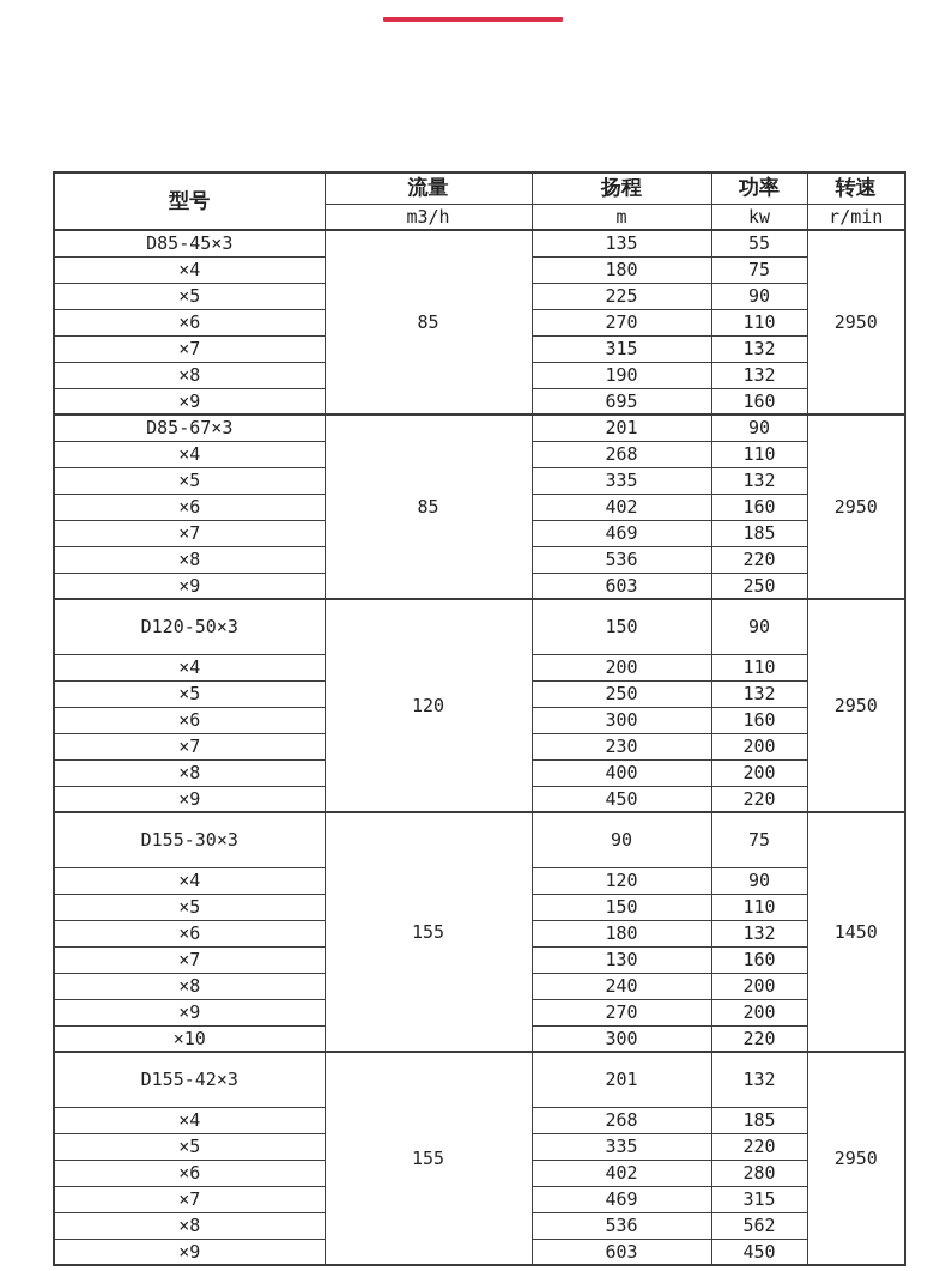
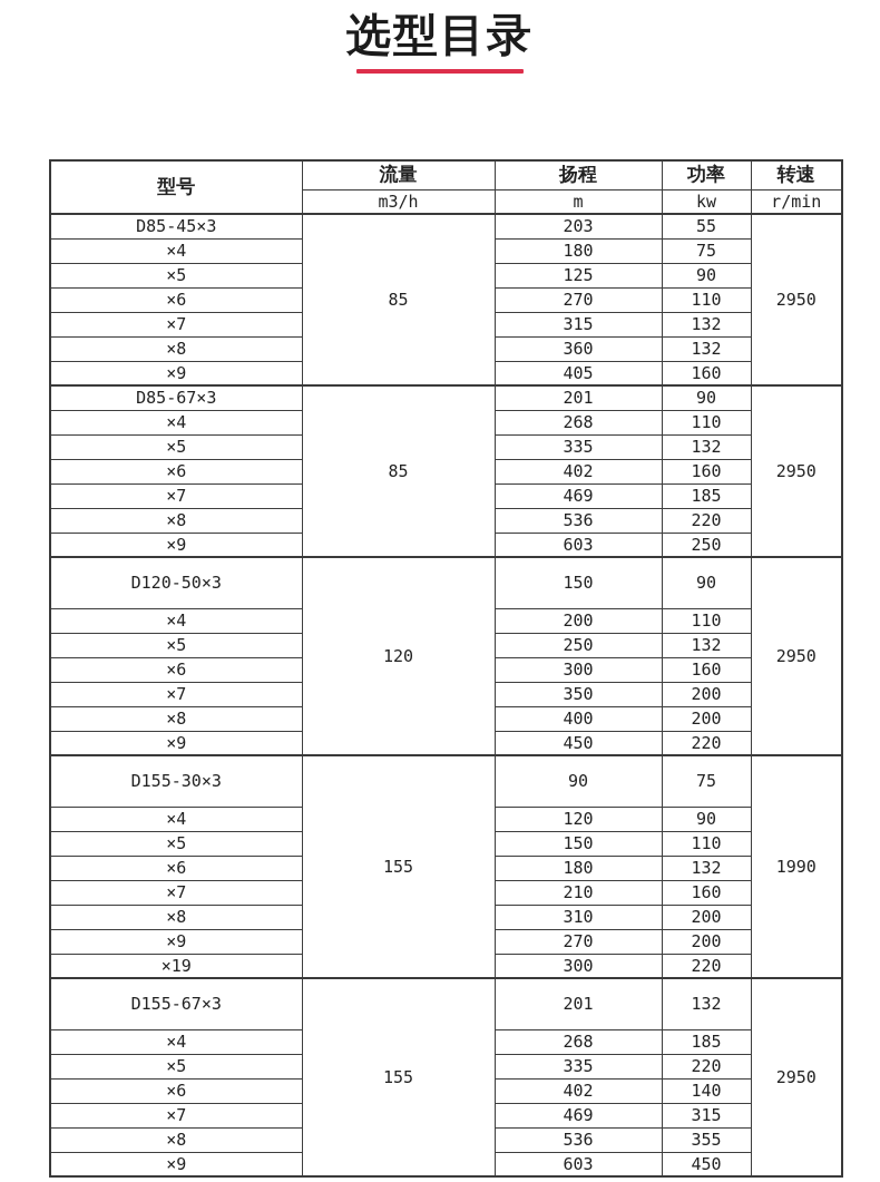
+ 选型目录
  型号	流量	扬程	功率	转速
  m3/h	m	kw	r/min
- D85-45×3	85	135	55	2950
+ D85-45×3	85	203	55	2950
  ×4	180	75
- ×5	225	90
+ ×5	125	90
  ×6	270	110
  ×7	315	132
- ×8	190	132
+ ×8	360	132
- ×9	695	160
+ ×9	405	160
  D85-67×3	85	201	90	2950
  ×4	268	110
  ×5	335	132
  ×6	402	160
  ×7	469	185
  ×8	536	220
  ×9	603	250
  D120-50×3	120	150	90	2950
  ×4	200	110
  ×5	250	132
  ×6	300	160
- ×7	230	200
+ ×7	350	200
  ×8	400	200
  ×9	450	220
- D155-30×3	155	90	75	1450
+ D155-30×3	155	90	75	1990
  ×4	120	90
  ×5	150	110
  ×6	180	132
- ×7	130	160
+ ×7	210	160
- ×8	240	200
+ ×8	310	200
  ×9	270	200
- ×10	300	220
+ ×19	300	220
- D155-42×3	155	201	132	2950
+ D155-67×3	155	201	132	2950
  ×4	268	185
  ×5	335	220
- ×6	402	280
+ ×6	402	140
  ×7	469	315
- ×8	536	562
+ ×8	536	355
  ×9	603	450
